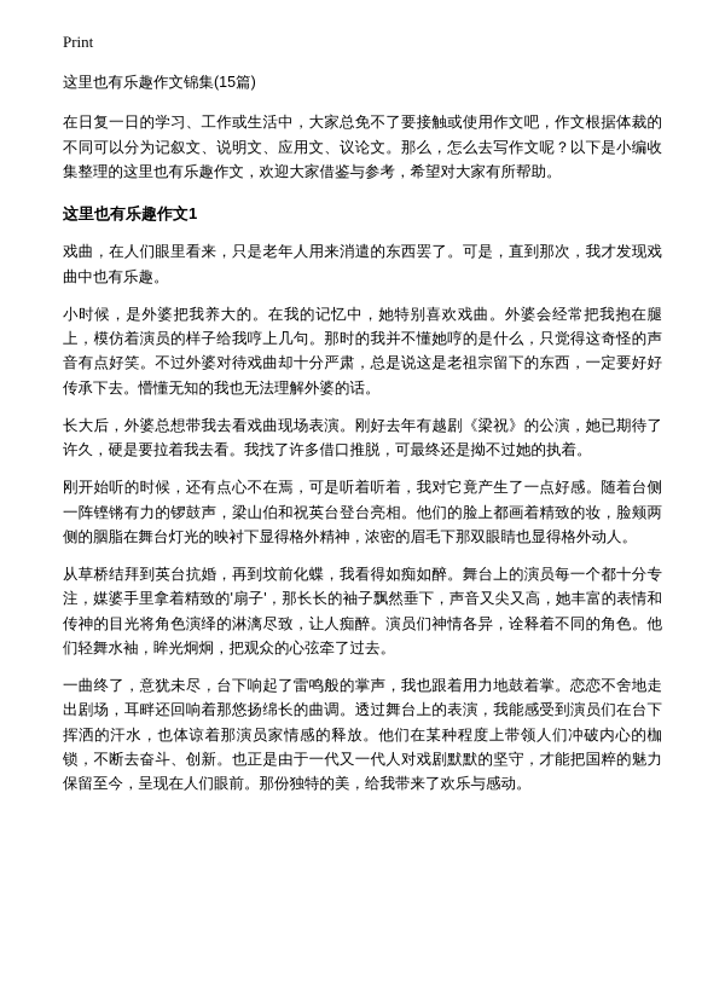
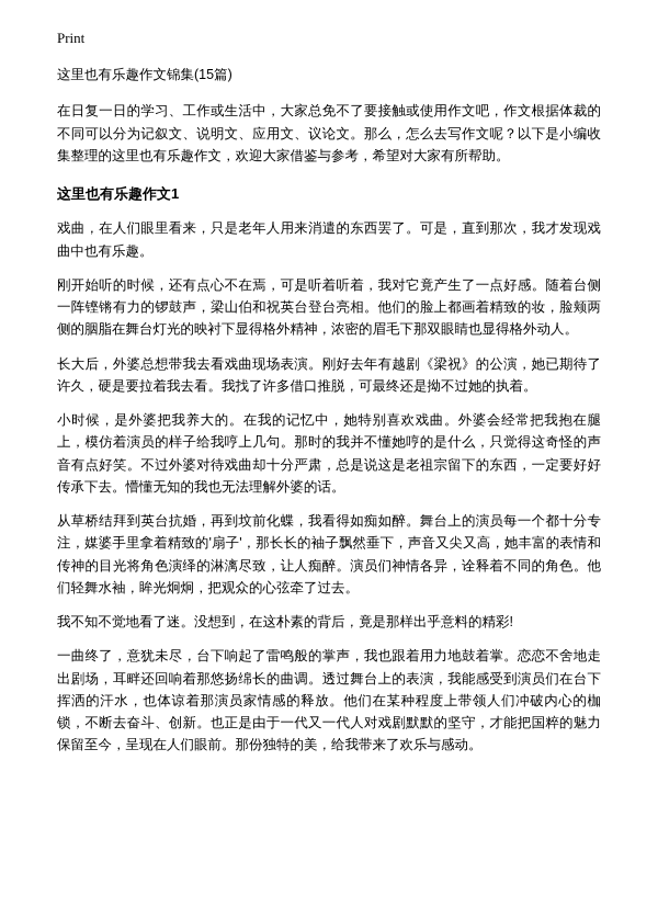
  Print
  这里也有乐趣作文锦集(15篇)
  在日复一日的学习、工作或生活中，大家总免不了要接触或使用作文吧，作文根据体裁的不同可以分为记叙文、说明文、应用文、议论文。那么，怎么去写作文呢？以下是小编收集整理的这里也有乐趣作文，欢迎大家借鉴与参考，希望对大家有所帮助。
  这里也有乐趣作文1
  戏曲，在人们眼里看来，只是老年人用来消遣的东西罢了。可是，直到那次，我才发现戏曲中也有乐趣。
- 小时候，是外婆把我养大的。在我的记忆中，她特别喜欢戏曲。外婆会经常把我抱在腿上，模仿着演员的样子给我哼上几句。那时的我并不懂她哼的是什么，只觉得这奇怪的声音有点好笑。不过外婆对待戏曲却十分严肃，总是说这是老祖宗留下的东西，一定要好好传承下去。懵懂无知的我也无法理解外婆的话。
+ 刚开始听的时候，还有点心不在焉，可是听着听着，我对它竟产生了一点好感。随着台侧一阵铿锵有力的锣鼓声，梁山伯和祝英台登台亮相。他们的脸上都画着精致的妆，脸颊两侧的胭脂在舞台灯光的映衬下显得格外精神，浓密的眉毛下那双眼睛也显得格外动人。
  长大后，外婆总想带我去看戏曲现场表演。刚好去年有越剧《梁祝》的公演，她已期待了许久，硬是要拉着我去看。我找了许多借口推脱，可最终还是拗不过她的执着。
- 刚开始听的时候，还有点心不在焉，可是听着听着，我对它竟产生了一点好感。随着台侧一阵铿锵有力的锣鼓声，梁山伯和祝英台登台亮相。他们的脸上都画着精致的妆，脸颊两侧的胭脂在舞台灯光的映衬下显得格外精神，浓密的眉毛下那双眼睛也显得格外动人。
+ 小时候，是外婆把我养大的。在我的记忆中，她特别喜欢戏曲。外婆会经常把我抱在腿上，模仿着演员的样子给我哼上几句。那时的我并不懂她哼的是什么，只觉得这奇怪的声音有点好笑。不过外婆对待戏曲却十分严肃，总是说这是老祖宗留下的东西，一定要好好传承下去。懵懂无知的我也无法理解外婆的话。
  从草桥结拜到英台抗婚，再到坟前化蝶，我看得如痴如醉。舞台上的演员每一个都十分专注，媒婆手里拿着精致的'扇子'，那长长的袖子飘然垂下，声音又尖又高，她丰富的表情和传神的目光将角色演绎的淋漓尽致，让人痴醉。演员们神情各异，诠释着不同的角色。他们轻舞水袖，眸光炯炯，把观众的心弦牵了过去。
+ 我不知不觉地看了迷。没想到，在这朴素的背后，竟是那样出乎意料的精彩!
  一曲终了，意犹未尽，台下响起了雷鸣般的掌声，我也跟着用力地鼓着掌。恋恋不舍地走出剧场，耳畔还回响着那悠扬绵长的曲调。透过舞台上的表演，我能感受到演员们在台下挥洒的汗水，也体谅着那演员家情感的释放。他们在某种程度上带领人们冲破内心的枷锁，不断去奋斗、创新。也正是由于一代又一代人对戏剧默默的坚守，才能把国粹的魅力保留至今，呈现在人们眼前。那份独特的美，给我带来了欢乐与感动。
